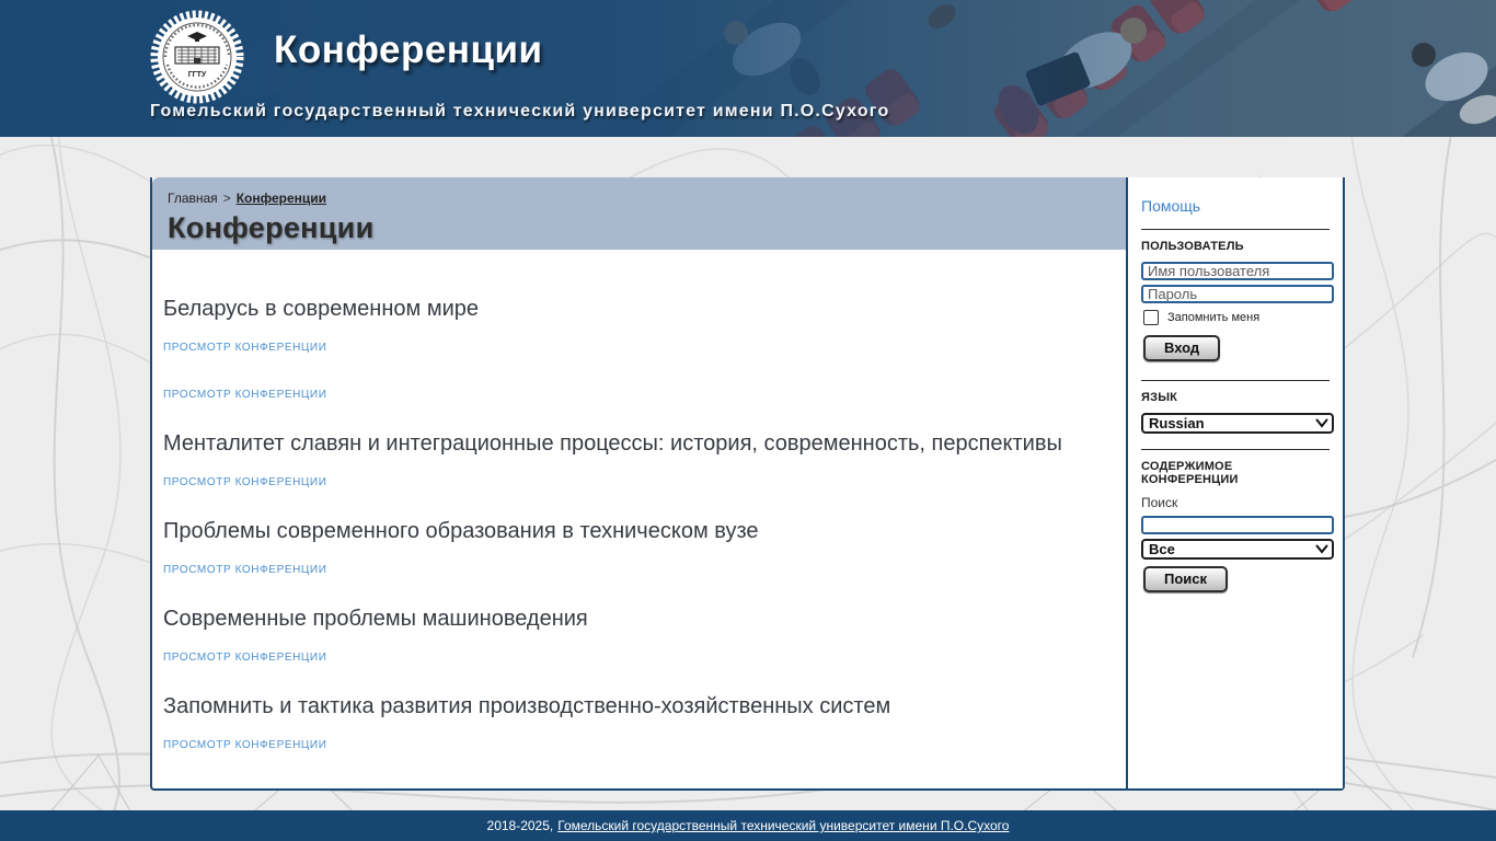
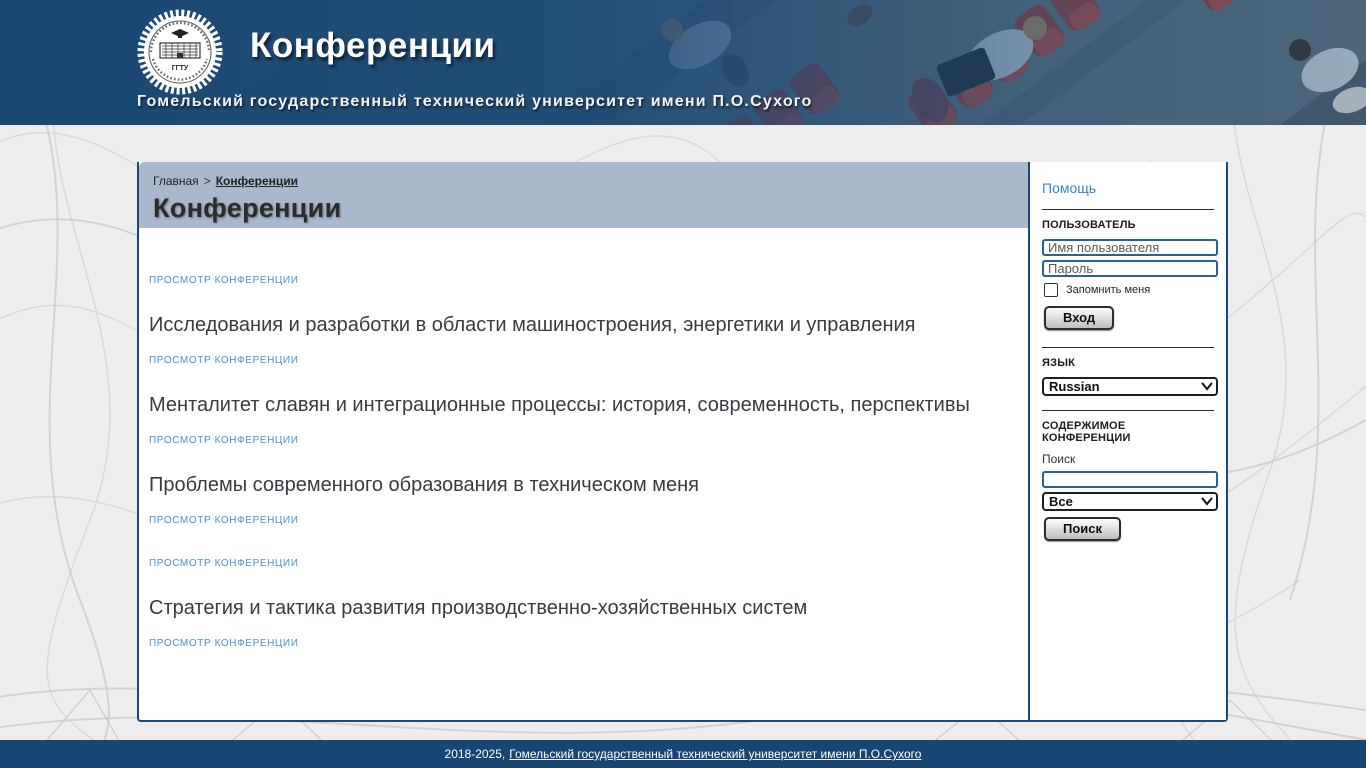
  Конференции
  Гомельский государственный технический университет имени П.О.Сухого
  Главная > Конференции
  Конференции
- Беларусь в современном мире
  ПРОСМОТР КОНФЕРЕНЦИИ
+ Исследования и разработки в области машиностроения, энергетики и управления
  ПРОСМОТР КОНФЕРЕНЦИИ
  Менталитет славян и интеграционные процессы: история, современность, перспективы
  ПРОСМОТР КОНФЕРЕНЦИИ
- Проблемы современного образования в техническом вузе
+ Проблемы современного образования в техническом меня
  ПРОСМОТР КОНФЕРЕНЦИИ
- Современные проблемы машиноведения
  ПРОСМОТР КОНФЕРЕНЦИИ
- Запомнить и тактика развития производственно-хозяйственных систем
+ Стратегия и тактика развития производственно-хозяйственных систем
  ПРОСМОТР КОНФЕРЕНЦИИ
  Помощь
  ПОЛЬЗОВАТЕЛЬ
  Имя пользователя
  Пароль
  Запомнить меня
  Вход
  ЯЗЫК
  Russian
  СОДЕРЖИМОЕ КОНФЕРЕНЦИИ
  Поиск
  Все
  Поиск
  2018-2025,
  Гомельский государственный технический университет имени П.О.Сухого
